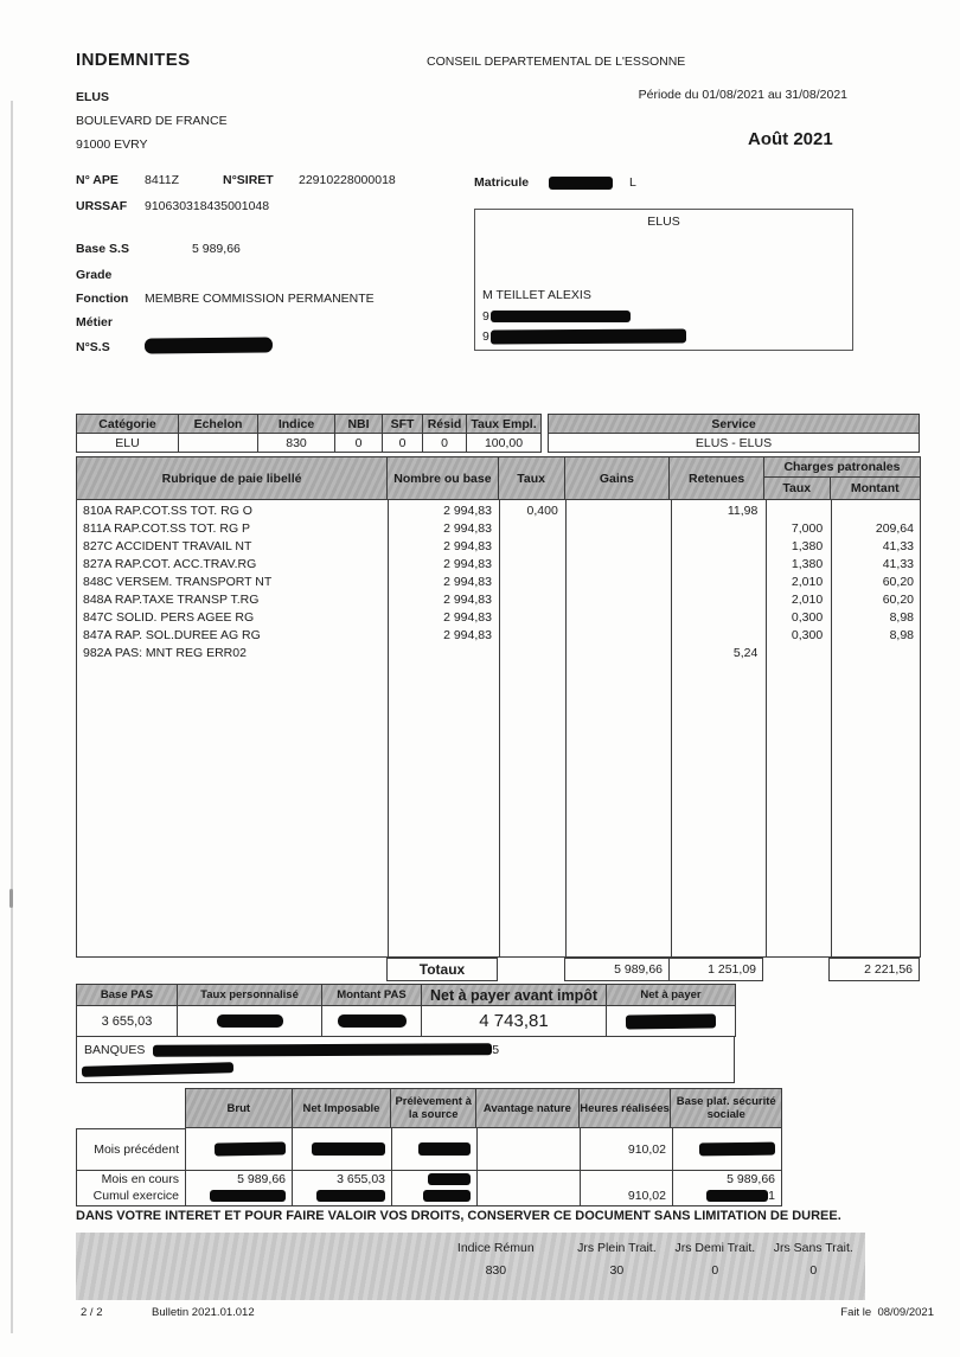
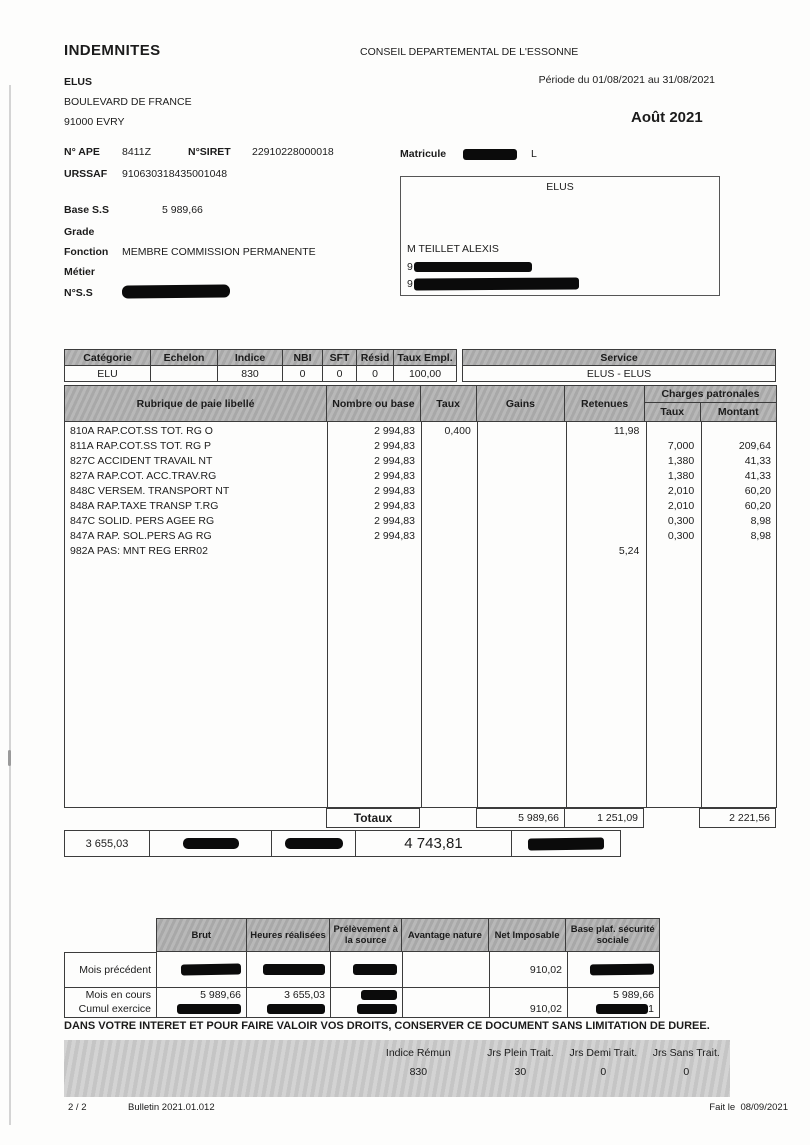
  INDEMNITES
  CONSEIL DEPARTEMENTAL DE L'ESSONNE
  ELUS
  Période du 01/08/2021 au 31/08/2021
  BOULEVARD DE FRANCE
  91000 EVRY
  Août 2021
  N° APE
  8411Z
  N°SIRET
  22910228000018
  URSSAF
  910630318435001048
  Matricule
  L
  ELUS
  M TEILLET ALEXIS
  9
  9
  Base S.S
  5 989,66
  Grade
  Fonction
  MEMBRE COMMISSION PERMANENTE
  Métier
  N°S.S
  Catégorie
  Echelon
  Indice
  NBI
  SFT
  Résid
  Taux Empl.
  ELU
  830
  0
  0
  0
  100,00
  Service
  ELUS - ELUS
  Rubrique de paie libellé
  Nombre ou base
  Taux
  Gains
  Retenues
  Charges patronales
  Taux
  Montant
  810A RAP.COT.SS TOT. RG O
  2 994,83
  0,400
  11,98
  811A RAP.COT.SS TOT. RG P
  2 994,83
  7,000
  209,64
  827C ACCIDENT TRAVAIL NT
  2 994,83
  1,380
  41,33
  827A RAP.COT. ACC.TRAV.RG
  2 994,83
  1,380
  41,33
  848C VERSEM. TRANSPORT NT
  2 994,83
  2,010
  60,20
  848A RAP.TAXE TRANSP T.RG
  2 994,83
  2,010
  60,20
  847C SOLID. PERS AGEE RG
  2 994,83
  0,300
  8,98
- 847A RAP. SOL.DUREE AG RG
+ 847A RAP. SOL.PERS AG RG
  2 994,83
  0,300
  8,98
  982A PAS: MNT REG ERR02
  5,24
  Totaux
  5 989,66
  1 251,09
  2 221,56
- Base PAS
- Taux personnalisé
- Montant PAS
- Net à payer avant impôt
- Net à payer
  3 655,03
  4 743,81
- BANQUES 5
  Brut
- Net Imposable
+ Heures réalisées
  Prélèvement à la source
  Avantage nature
- Heures réalisées
+ Net Imposable
  Base plaf. sécurité sociale
  Mois précédent
  910,02
  Mois en cours
  Cumul exercice
  5 989,66
  3 655,03
  910,02
  5 989,66
  1
  DANS VOTRE INTERET ET POUR FAIRE VALOIR VOS DROITS, CONSERVER CE DOCUMENT SANS LIMITATION DE DUREE.
  Indice Rémun
  830
  Jrs Plein Trait.
  30
  Jrs Demi Trait.
  0
  Jrs Sans Trait.
  0
  2 / 2
  Bulletin 2021.01.012
  Fait le 08/09/2021
